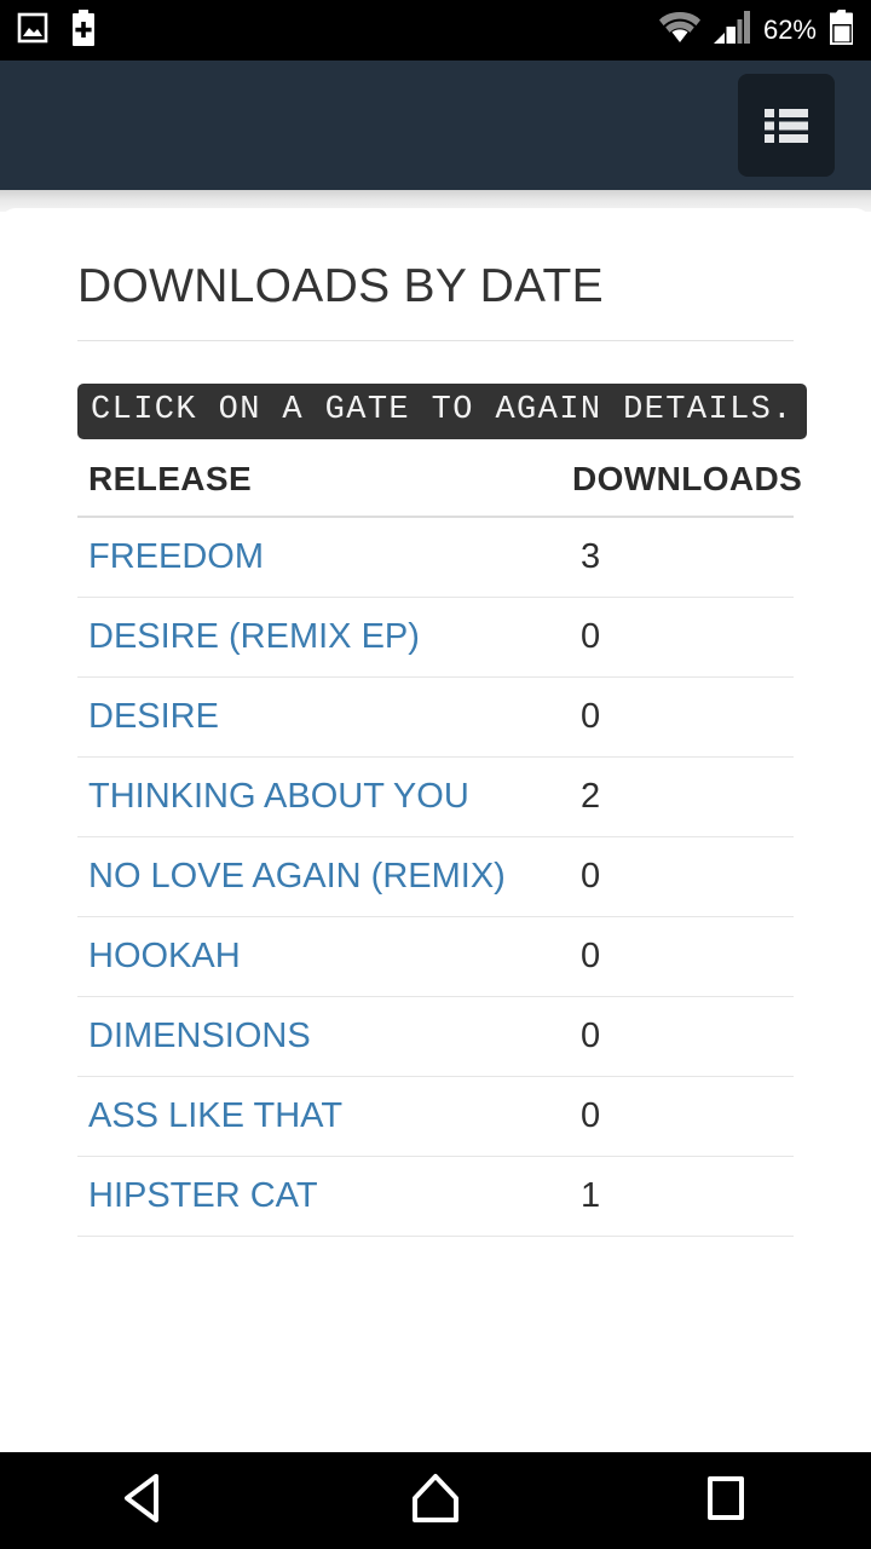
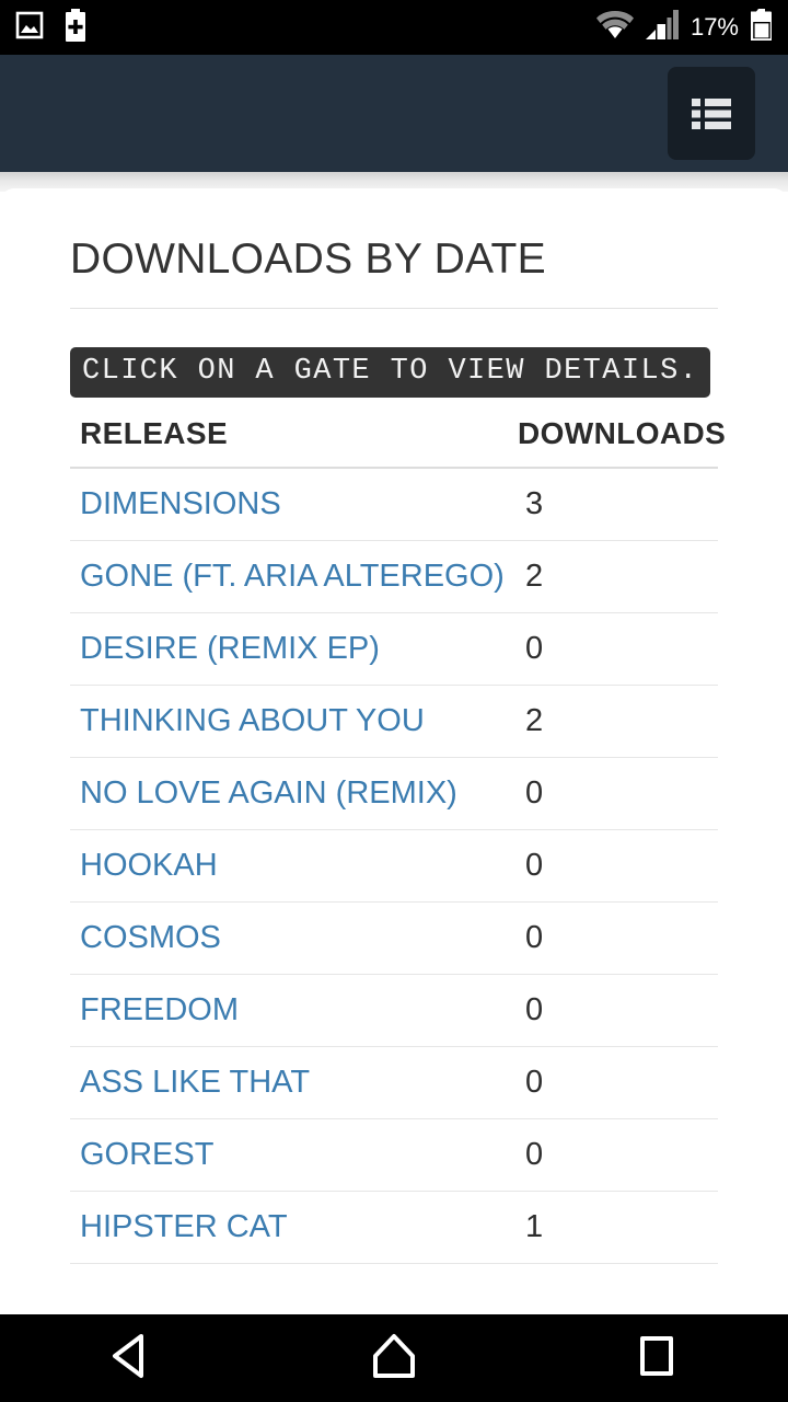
- 62%
+ 17%
  DOWNLOADS BY DATE
- CLICK ON A GATE TO AGAIN DETAILS.
+ CLICK ON A GATE TO VIEW DETAILS.
  RELEASE	DOWNLOADS
- FREEDOM	3
+ DIMENSIONS	3
+ GONE (FT. ARIA ALTEREGO)	2
  DESIRE (REMIX EP)	0
- DESIRE	0
  THINKING ABOUT YOU	2
  NO LOVE AGAIN (REMIX)	0
  HOOKAH	0
+ COSMOS	0
- DIMENSIONS	0
+ FREEDOM	0
  ASS LIKE THAT	0
+ GOREST	0
  HIPSTER CAT	1
